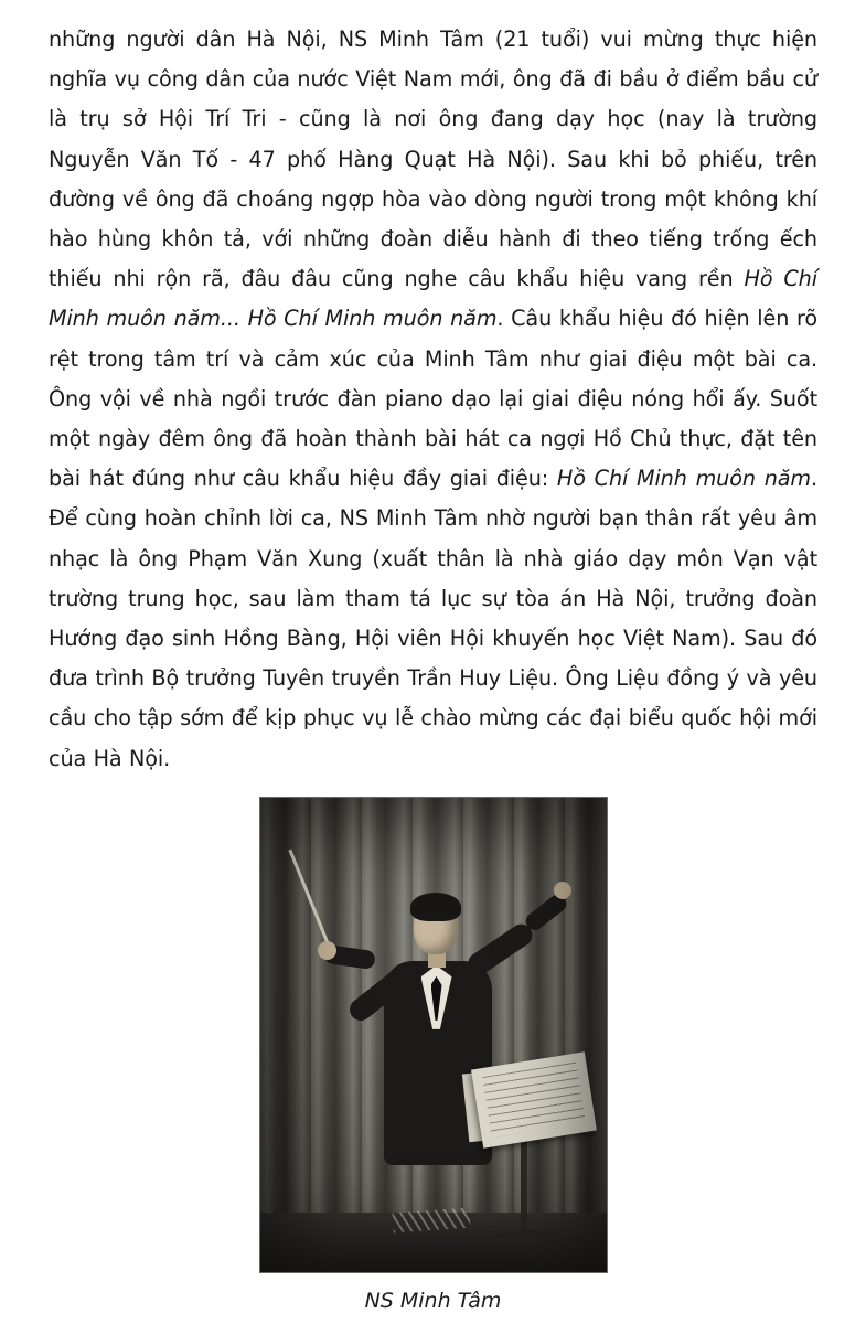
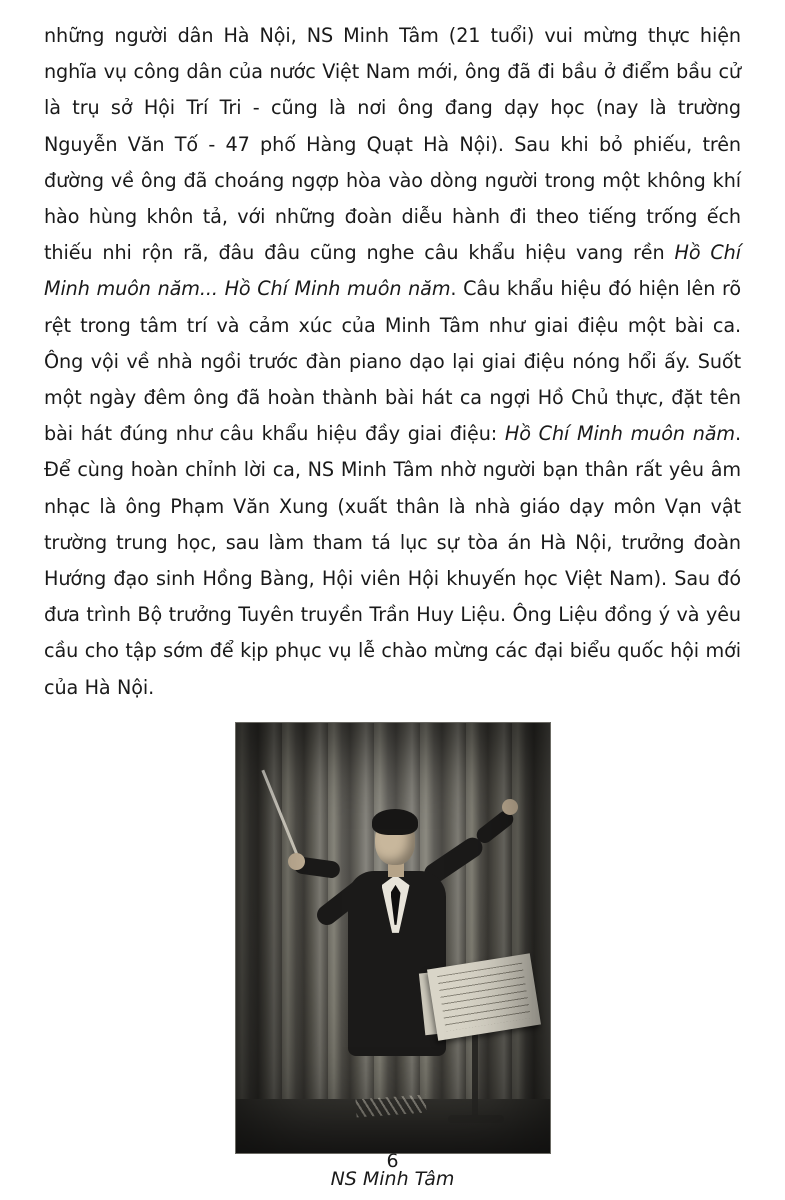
  những người dân Hà Nội, NS Minh Tâm (21 tuổi) vui mừng thực hiện nghĩa vụ công dân của nước Việt Nam mới, ông đã đi bầu ở điểm bầu cử là trụ sở Hội Trí Tri - cũng là nơi ông đang dạy học (nay là trường Nguyễn Văn Tố - 47 phố Hàng Quạt Hà Nội). Sau khi bỏ phiếu, trên đường về ông đã choáng ngợp hòa vào dòng người trong một không khí hào hùng khôn tả, với những đoàn diễu hành đi theo tiếng trống ếch thiếu nhi rộn rã, đâu đâu cũng nghe câu khẩu hiệu vang rền Hồ Chí Minh muôn năm... Hồ Chí Minh muôn năm. Câu khẩu hiệu đó hiện lên rõ rệt trong tâm trí và cảm xúc của Minh Tâm như giai điệu một bài ca. Ông vội về nhà ngồi trước đàn piano dạo lại giai điệu nóng hổi ấy. Suốt một ngày đêm ông đã hoàn thành bài hát ca ngợi Hồ Chủ thực, đặt tên bài hát đúng như câu khẩu hiệu đầy giai điệu: Hồ Chí Minh muôn năm. Để cùng hoàn chỉnh lời ca, NS Minh Tâm nhờ người bạn thân rất yêu âm nhạc là ông Phạm Văn Xung (xuất thân là nhà giáo dạy môn Vạn vật trường trung học, sau làm tham tá lục sự tòa án Hà Nội, trưởng đoàn Hướng đạo sinh Hồng Bàng, Hội viên Hội khuyến học Việt Nam). Sau đó đưa trình Bộ trưởng Tuyên truyền Trần Huy Liệu. Ông Liệu đồng ý và yêu cầu cho tập sớm để kịp phục vụ lễ chào mừng các đại biểu quốc hội mới của Hà Nội.
  NS Minh Tâm
+ 6
